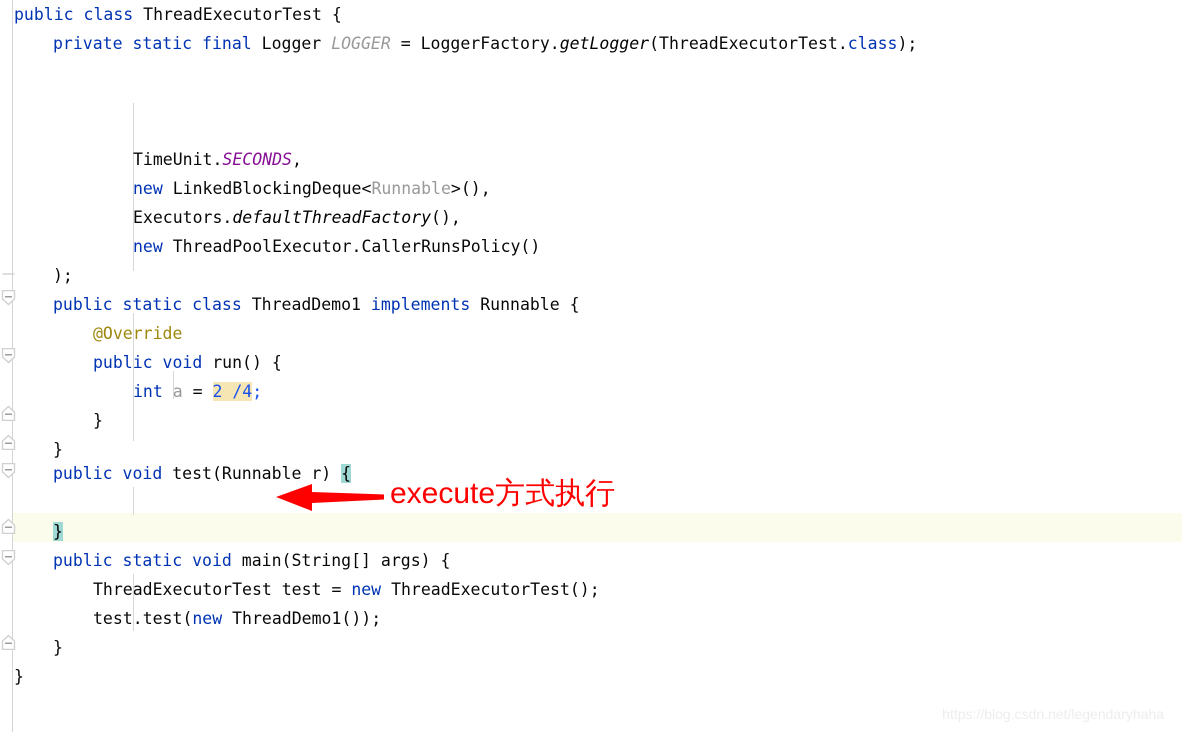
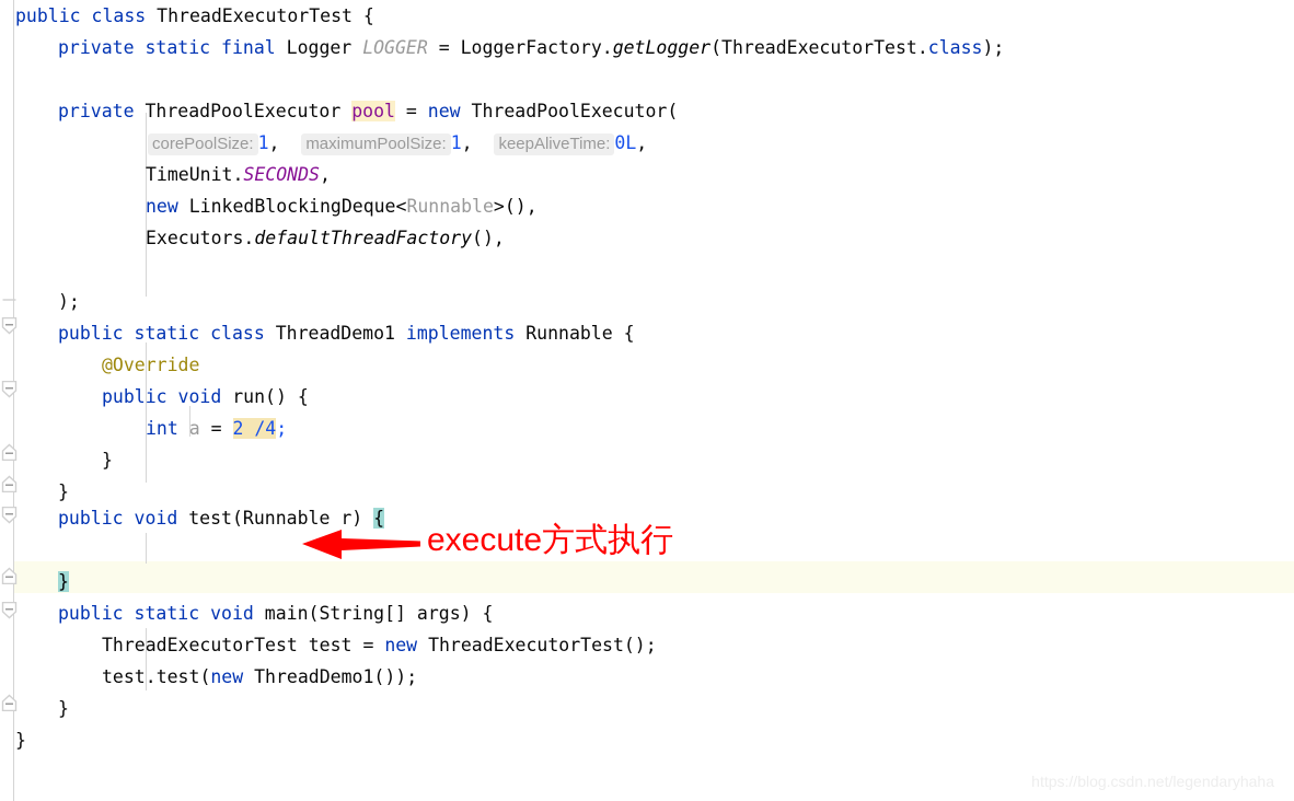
  public class ThreadExecutorTest {
  private static final Logger LOGGER = LoggerFactory.getLogger(ThreadExecutorTest.class);
+ private ThreadPoolExecutor pool = new ThreadPoolExecutor(
+ corePoolSize: 1, maximumPoolSize: 1, keepAliveTime: 0L,
  TimeUnit.SECONDS,
  new LinkedBlockingDeque<Runnable>(),
  Executors.defaultThreadFactory(),
- new ThreadPoolExecutor.CallerRunsPolicy()
  );
  public static class ThreadDemo1 implements Runnable {
  @Override
  public void run() {
  int a = 2 /4;
  }
  }
  public void test(Runnable r) {
  }
  public static void main(String[] args) {
  ThreadExecutorTest test = new ThreadExecutorTest();
  test.test(new ThreadDemo1());
  }
  }
  execute方式执行
